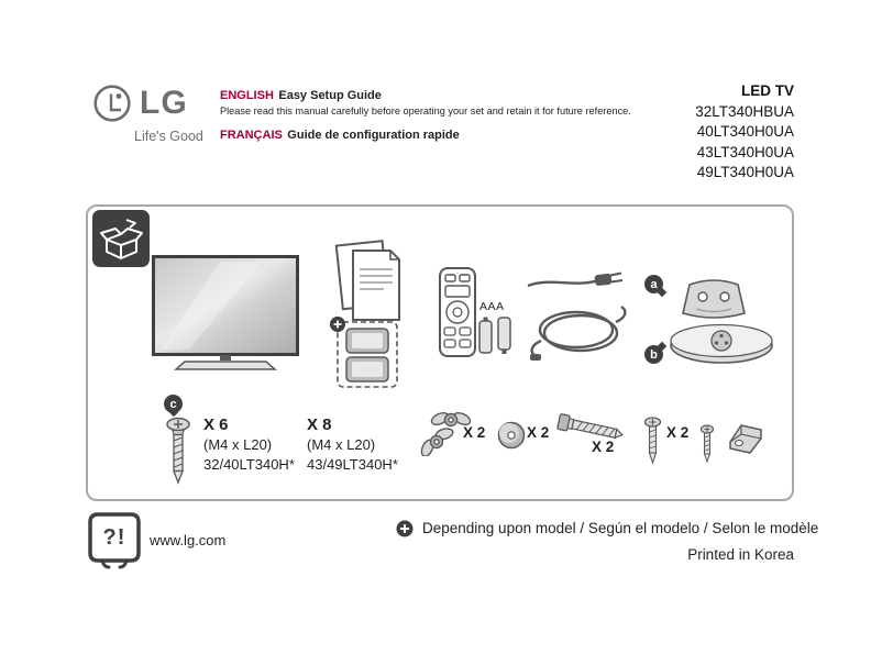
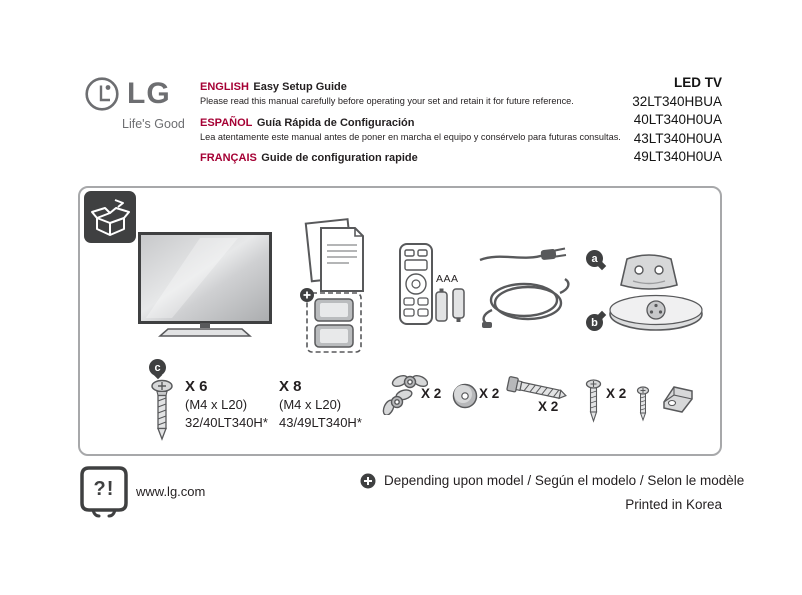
  LG
  Life's Good
  ENGLISH Easy Setup Guide
  Please read this manual carefully before operating your set and retain it for future reference.
+ ESPAÑOL Guía Rápida de Configuración
+ Lea atentamente este manual antes de poner en marcha el equipo y consérvelo para futuras consultas.
  FRANÇAIS Guide de configuration rapide
  LED TV
  32LT340HBUA
  40LT340H0UA
  43LT340H0UA
  49LT340H0UA
  AAA
  a
  b
  c
  X 6
  (M4 x L20)
  32/40LT340H*
  X 8
  (M4 x L20)
  43/49LT340H*
  X 2
  X 2
  X 2
  X 2
  ?!
  www.lg.com
  Depending upon model / Según el modelo / Selon le modèle
  Printed in Korea
